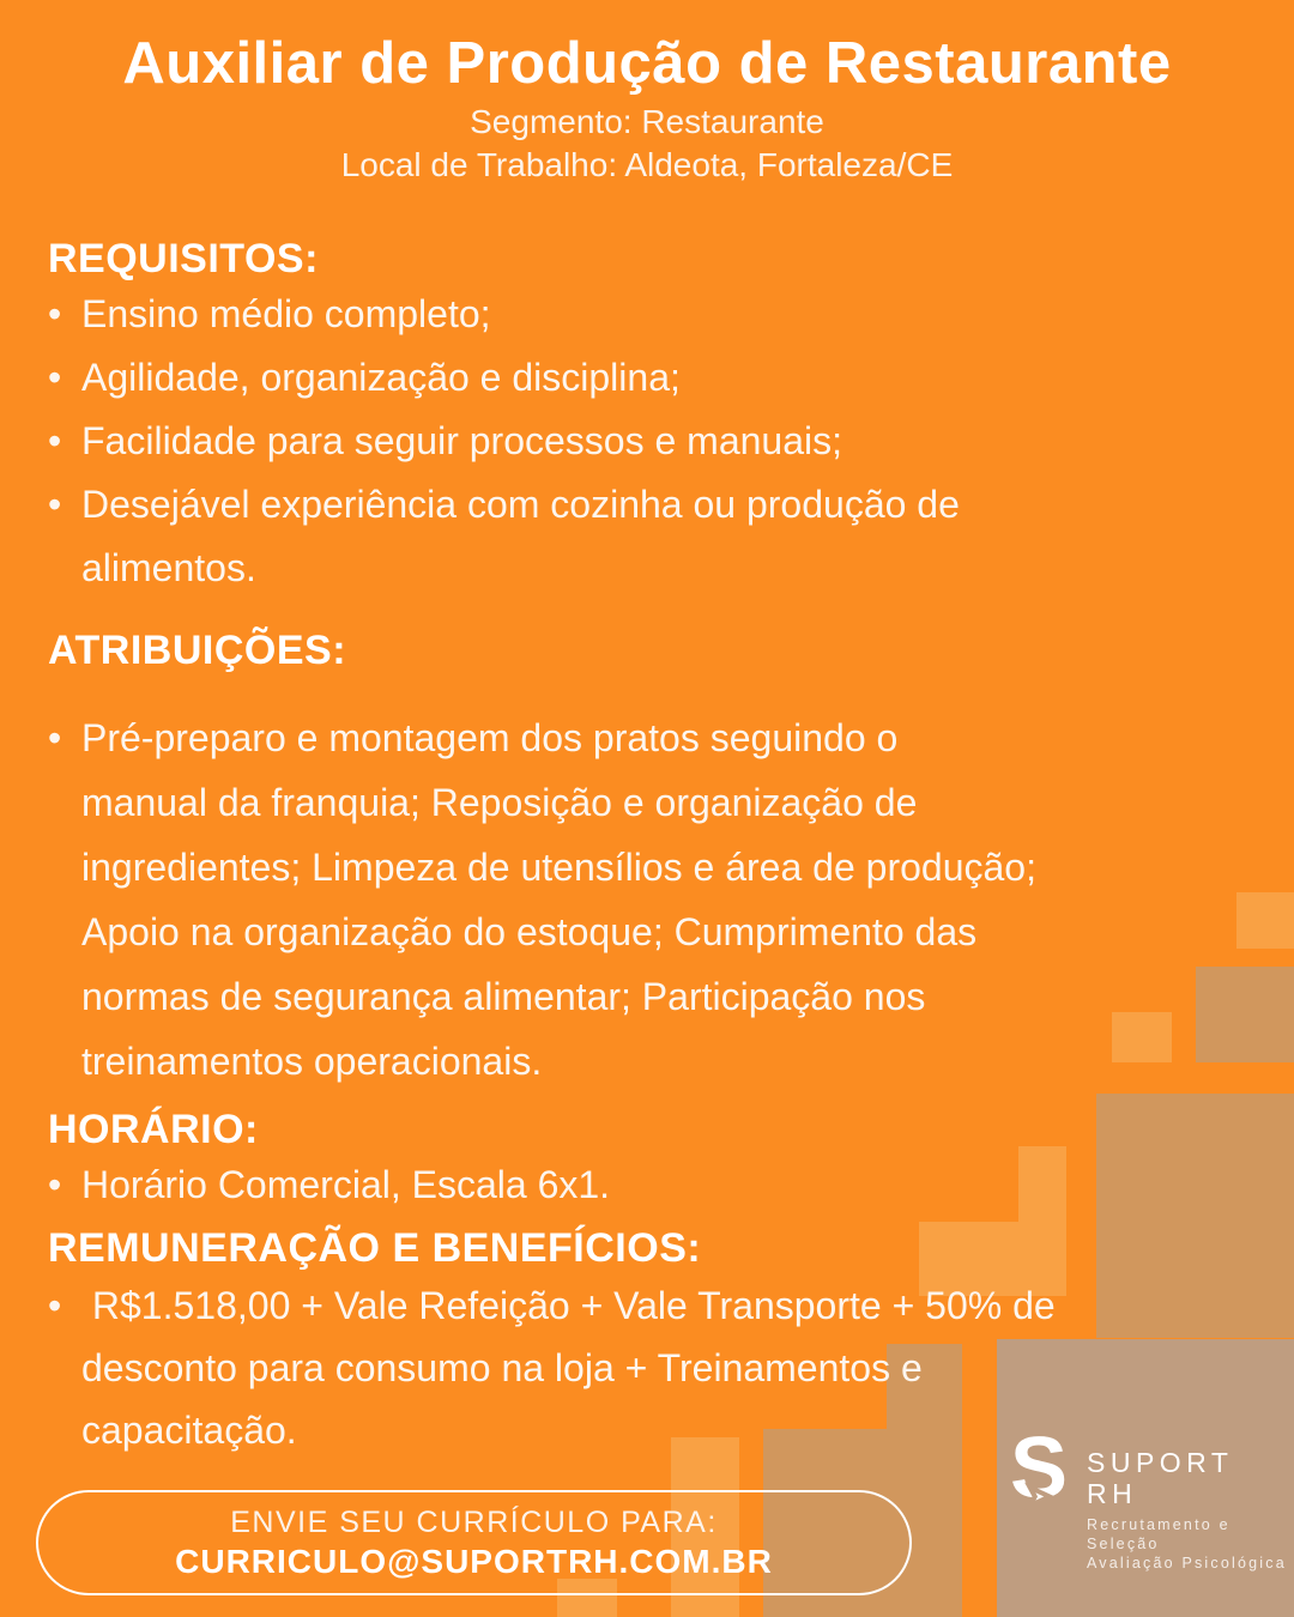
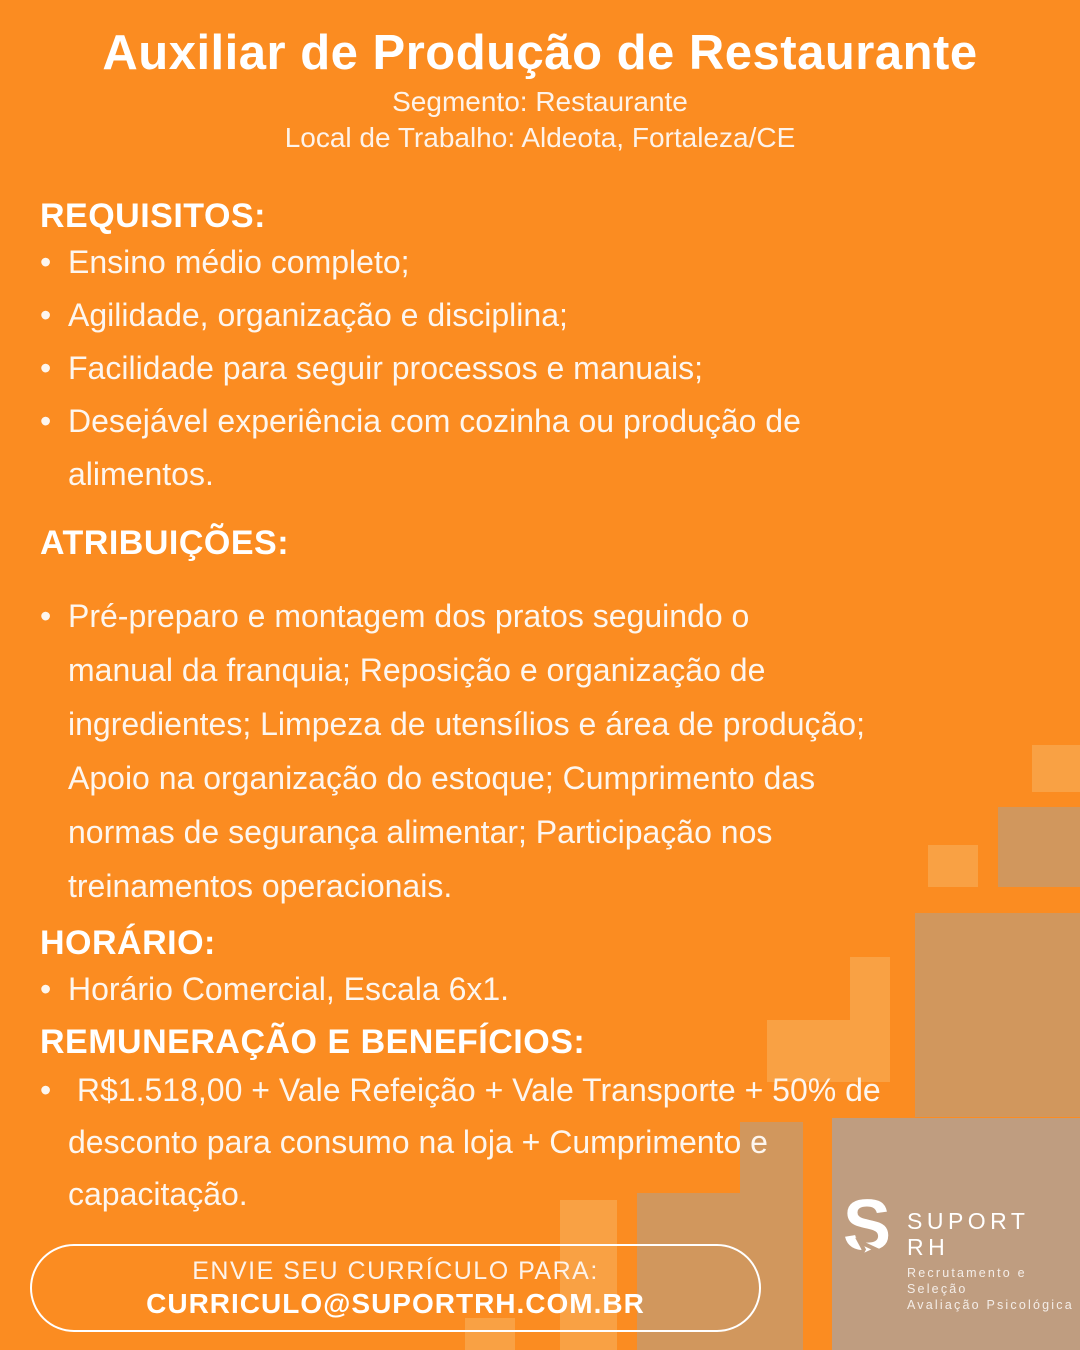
  Auxiliar de Produção de Restaurante
  Segmento: Restaurante
  Local de Trabalho: Aldeota, Fortaleza/CE
  REQUISITOS:
  Ensino médio completo;
  Agilidade, organização e disciplina;
  Facilidade para seguir processos e manuais;
  Desejável experiência com cozinha ou produção de
  alimentos.
  ATRIBUIÇÕES:
  Pré-preparo e montagem dos pratos seguindo o
  manual da franquia; Reposição e organização de
  ingredientes; Limpeza de utensílios e área de produção;
  Apoio na organização do estoque; Cumprimento das
  normas de segurança alimentar; Participação nos
  treinamentos operacionais.
  HORÁRIO:
  Horário Comercial, Escala 6x1.
  REMUNERAÇÃO E BENEFÍCIOS:
  R$1.518,00 + Vale Refeição + Vale Transporte + 50% de
- desconto para consumo na loja + Treinamentos e
+ desconto para consumo na loja + Cumprimento e
  capacitação.
  ENVIE SEU CURRÍCULO PARA:
  CURRICULO@SUPORTRH.COM.BR
  S
  ➤
  SUPORT RH
  Recrutamento e Seleção
  Avaliação Psicológica
